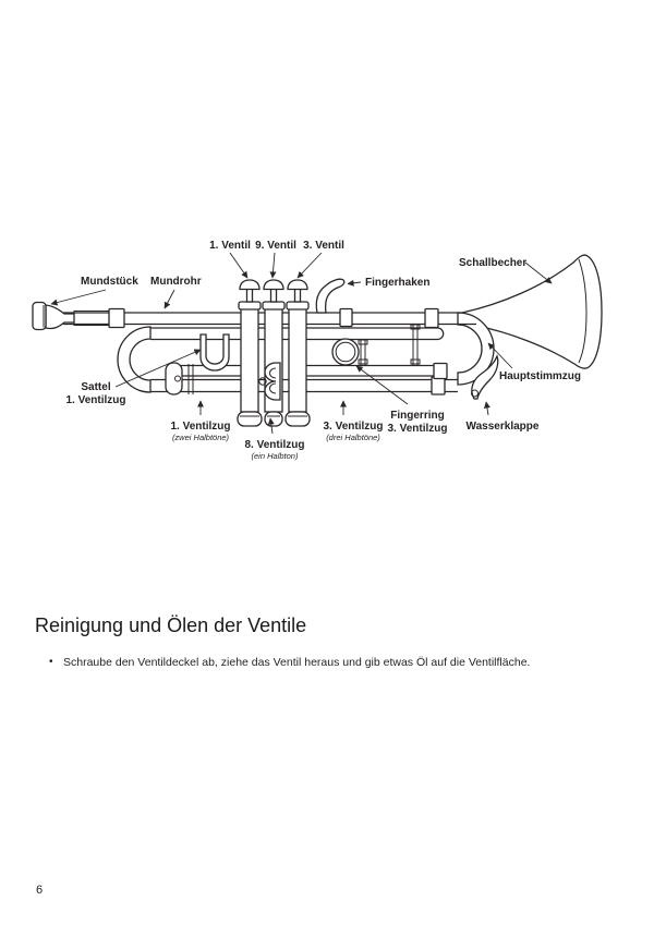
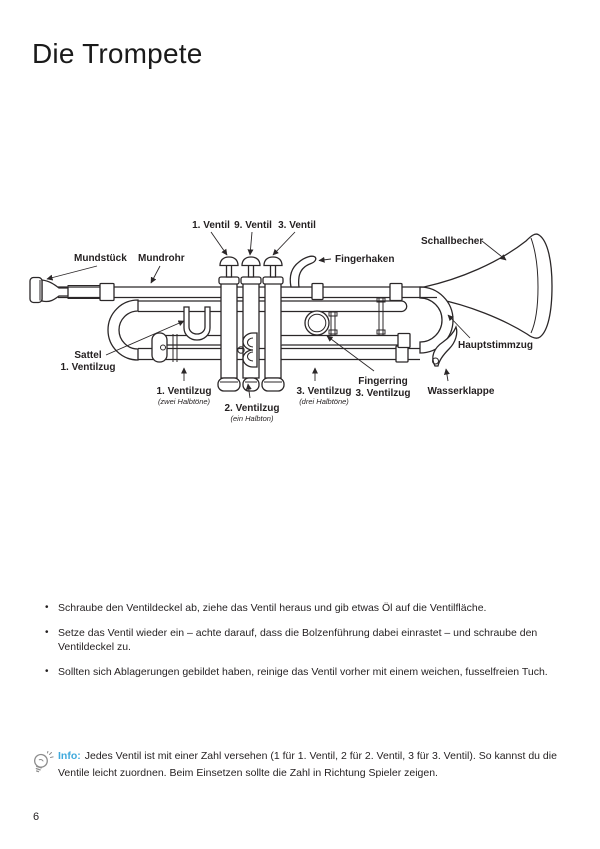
+ Die Trompete
  Mundstück
  Mundrohr
  1. Ventil
  9. Ventil
  3. Ventil
  Fingerhaken
  Schallbecher
  Hauptstimmzug
  Sattel
  1. Ventilzug
  1. Ventilzug
  (zwei Halbtöne)
- 8. Ventilzug
+ 2. Ventilzug
  (ein Halbton)
  3. Ventilzug
  (drei Halbtöne)
  Fingerring
  3. Ventilzug
  Wasserklappe
- Reinigung und Ölen der Ventile
  Schraube den Ventildeckel ab, ziehe das Ventil heraus und gib etwas Öl auf die Ventilfläche.
+ Setze das Ventil wieder ein – achte darauf, dass die Bolzenführung dabei einrastet – und schraube den Ventildeckel zu.
+ Sollten sich Ablagerungen gebildet haben, reinige das Ventil vorher mit einem weichen, fusselfreien Tuch.
+ Info: Jedes Ventil ist mit einer Zahl versehen (1 für 1. Ventil, 2 für 2. Ventil, 3 für 3. Ventil). So kannst du die Ventile leicht zuordnen. Beim Einsetzen sollte die Zahl in Richtung Spieler zeigen.
  6
